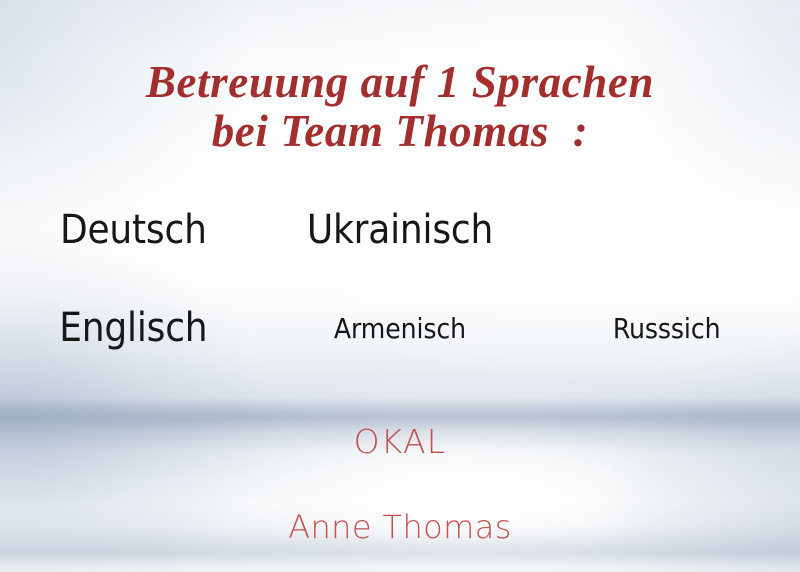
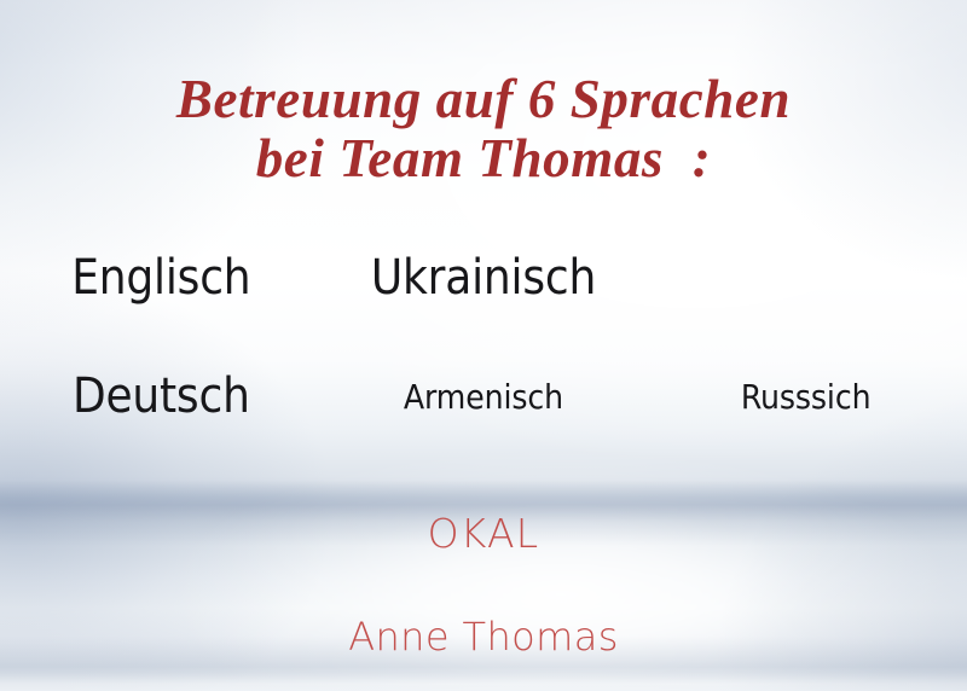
- Betreuung auf 1 Sprachen
+ Betreuung auf 6 Sprachen
  bei Team Thomas :
- Deutsch
+ Englisch
  Ukrainisch
- Englisch
+ Deutsch
  Armenisch
  Russsich
  OKAL
  Anne Thomas
